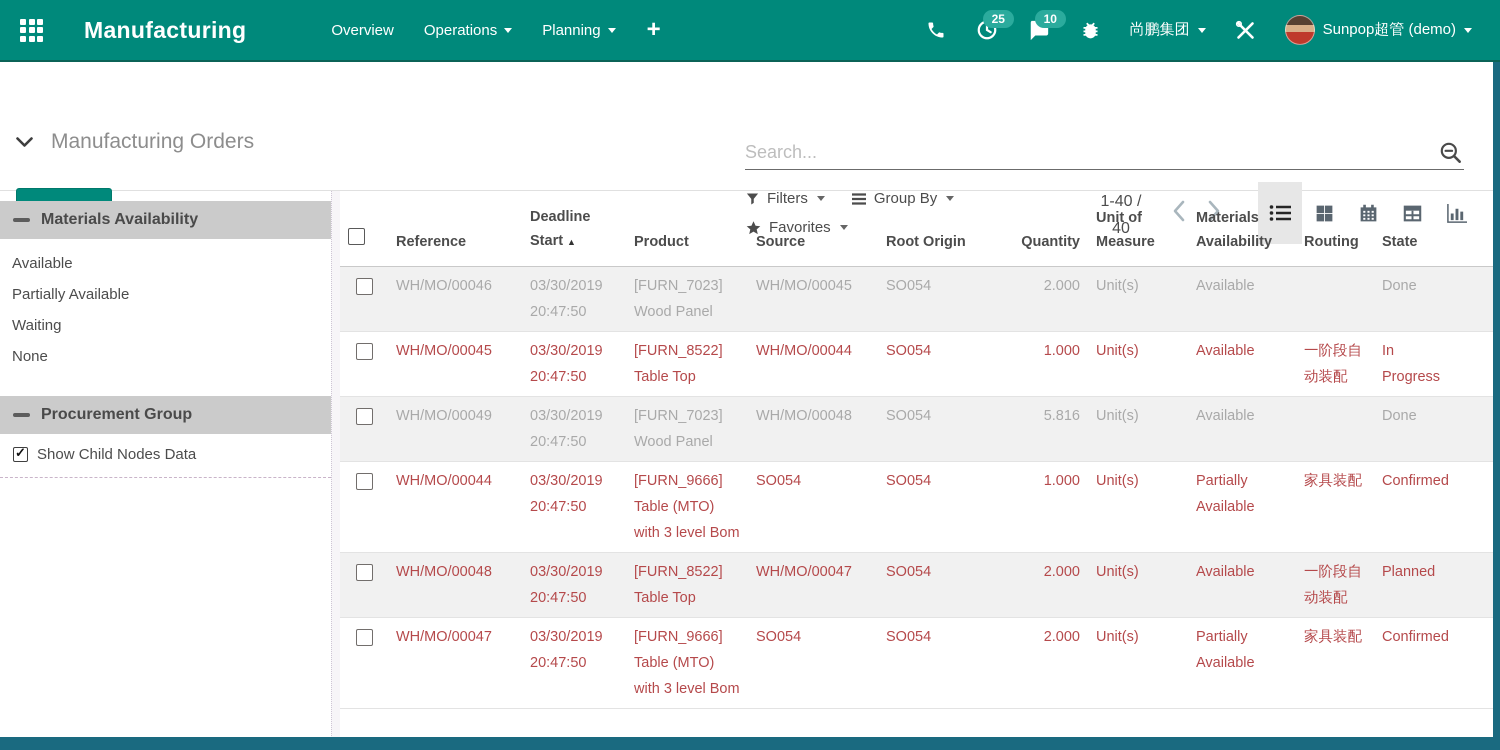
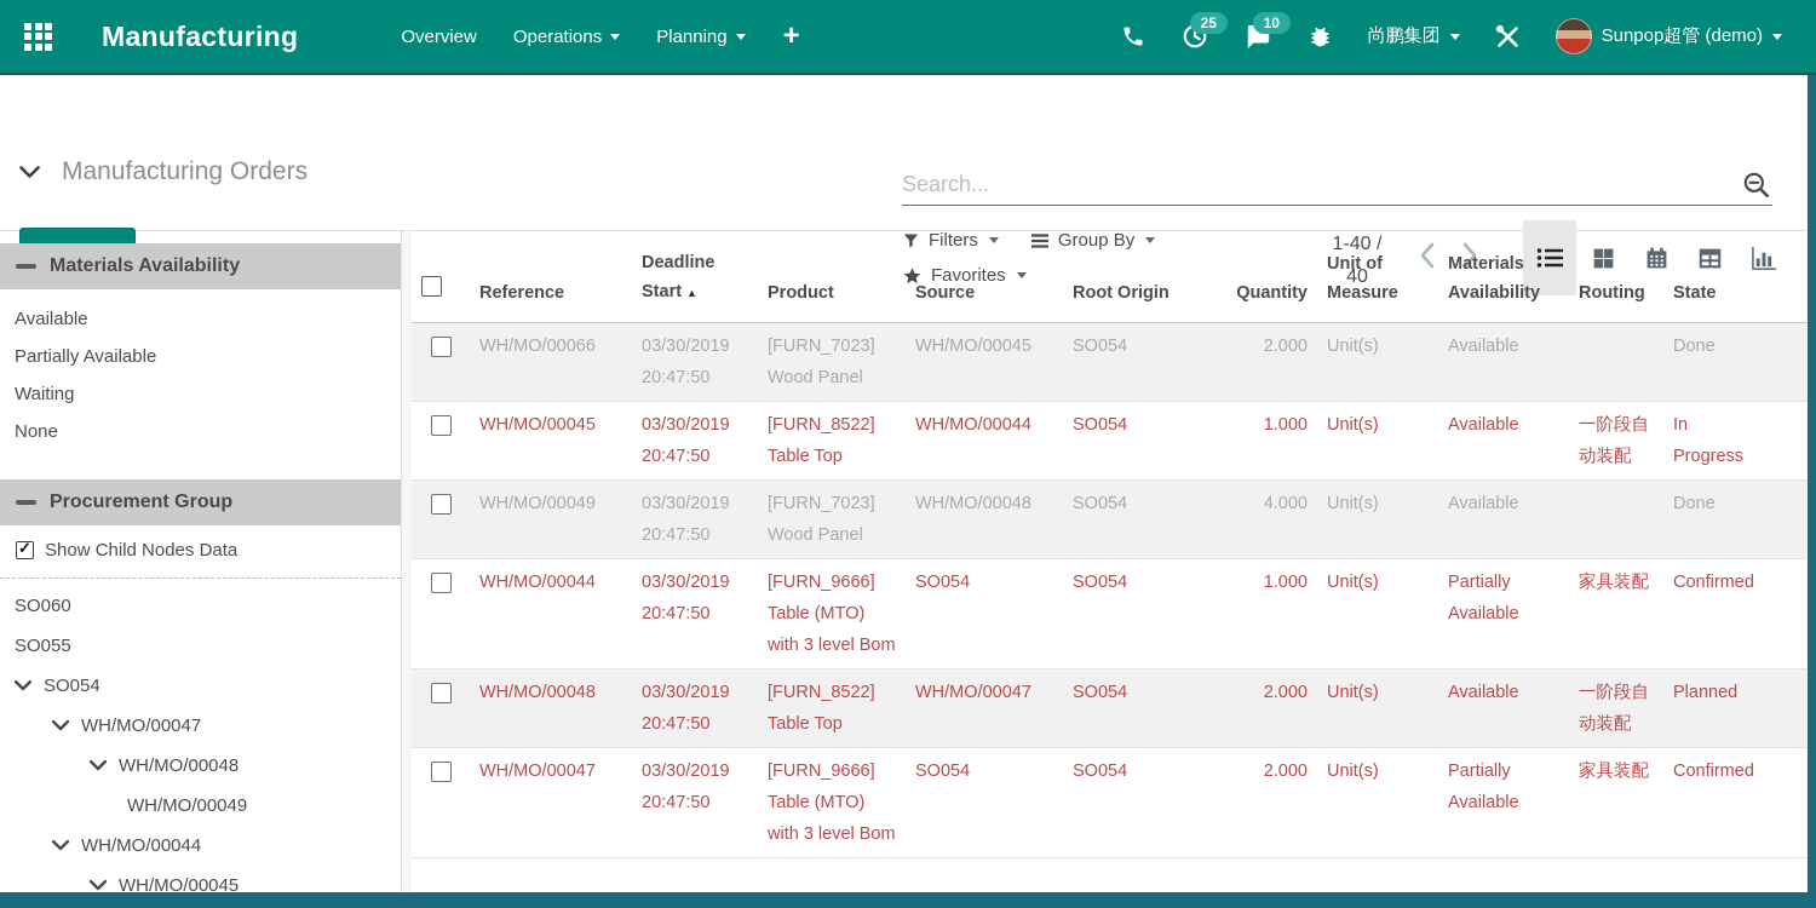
  Manufacturing
  Overview
  Operations
  Planning
  +
  25
  10
  尚鹏集团
  Sunpop超管 (demo)
  Manufacturing Orders
  Search...
  Filters
  Group By
  Favorites
  1-40 /
  40
  Materials Availability
  Available
  Partially Available
  Waiting
  None
  Procurement Group
  Show Child Nodes Data
+ SO060
+ SO055
+ SO054
+ WH/MO/00047
+ WH/MO/00048
+ WH/MO/00049
+ WH/MO/00044
+ WH/MO/00045
  	Reference	Deadline Start ▲	Product	Source	Root Origin	Quantity	Unit of Measure	Materials Availability	Routing	State
- 	WH/MO/00046	03/30/2019 20:47:50	[FURN_7023] Wood Panel	WH/MO/00045	SO054	2.000	Unit(s)	Available		Done
+ 	WH/MO/00066	03/30/2019 20:47:50	[FURN_7023] Wood Panel	WH/MO/00045	SO054	2.000	Unit(s)	Available		Done
  	WH/MO/00045	03/30/2019 20:47:50	[FURN_8522] Table Top	WH/MO/00044	SO054	1.000	Unit(s)	Available	一阶段自动装配	In Progress
- 	WH/MO/00049	03/30/2019 20:47:50	[FURN_7023] Wood Panel	WH/MO/00048	SO054	5.816	Unit(s)	Available		Done
+ 	WH/MO/00049	03/30/2019 20:47:50	[FURN_7023] Wood Panel	WH/MO/00048	SO054	4.000	Unit(s)	Available		Done
  	WH/MO/00044	03/30/2019 20:47:50	[FURN_9666] Table (MTO) with 3 level Bom	SO054	SO054	1.000	Unit(s)	Partially Available	家具装配	Confirmed
  	WH/MO/00048	03/30/2019 20:47:50	[FURN_8522] Table Top	WH/MO/00047	SO054	2.000	Unit(s)	Available	一阶段自动装配	Planned
  	WH/MO/00047	03/30/2019 20:47:50	[FURN_9666] Table (MTO) with 3 level Bom	SO054	SO054	2.000	Unit(s)	Partially Available	家具装配	Confirmed
